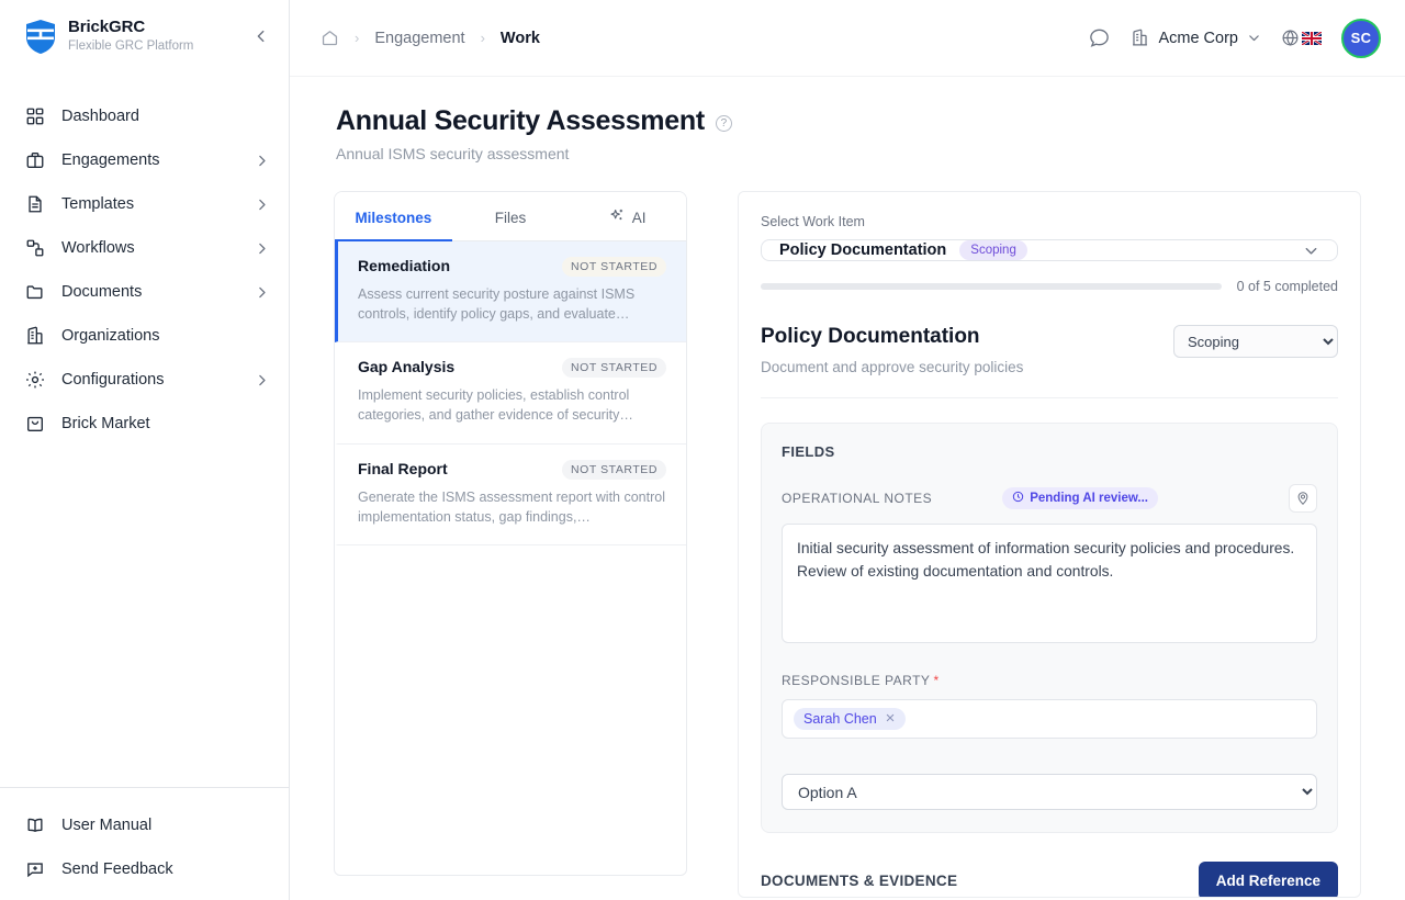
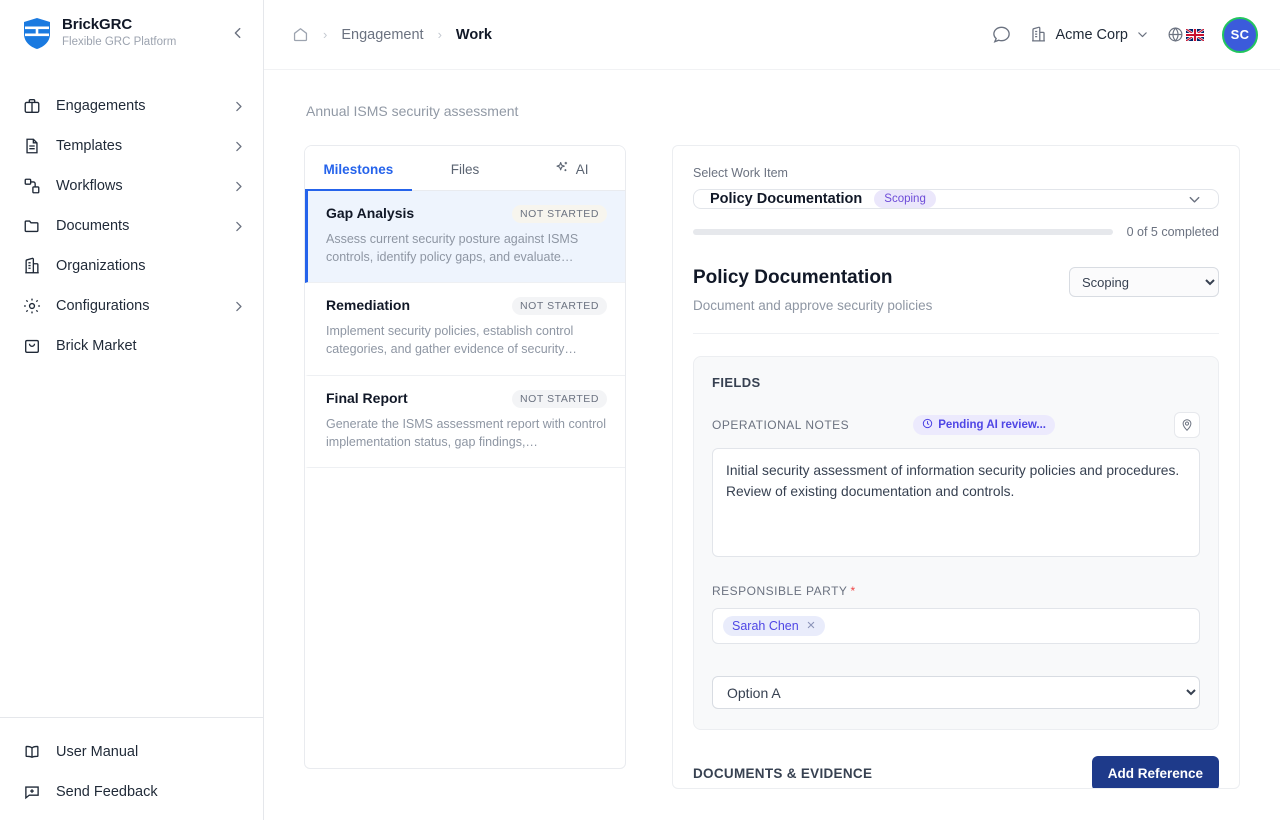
  BrickGRC
  Flexible GRC Platform
- Dashboard
  Engagements
  Templates
  Workflows
  Documents
  Organizations
  Configurations
  Brick Market
  User Manual
  Send Feedback
  ›
  Engagement
  ›
  Work
  Acme Corp
  SC
- Annual Security Assessment
- ?
  Annual ISMS security assessment
  Milestones
  Files
  AI
- Remediation
+ Gap Analysis
  NOT STARTED
  Assess current security posture against ISMS controls, identify policy gaps, and evaluate…
- Gap Analysis
+ Remediation
  NOT STARTED
  Implement security policies, establish control categories, and gather evidence of security…
  Final Report
  NOT STARTED
  Generate the ISMS assessment report with control implementation status, gap findings,…
  Select Work Item
  Policy Documentation
  Scoping
  0 of 5 completed
  Policy Documentation
  Document and approve security policies
  Scoping
  FIELDS
  OPERATIONAL NOTES
  Pending AI review...
  RESPONSIBLE PARTY *
  Sarah Chen
  Option A
  DOCUMENTS & EVIDENCE
  Add Reference
